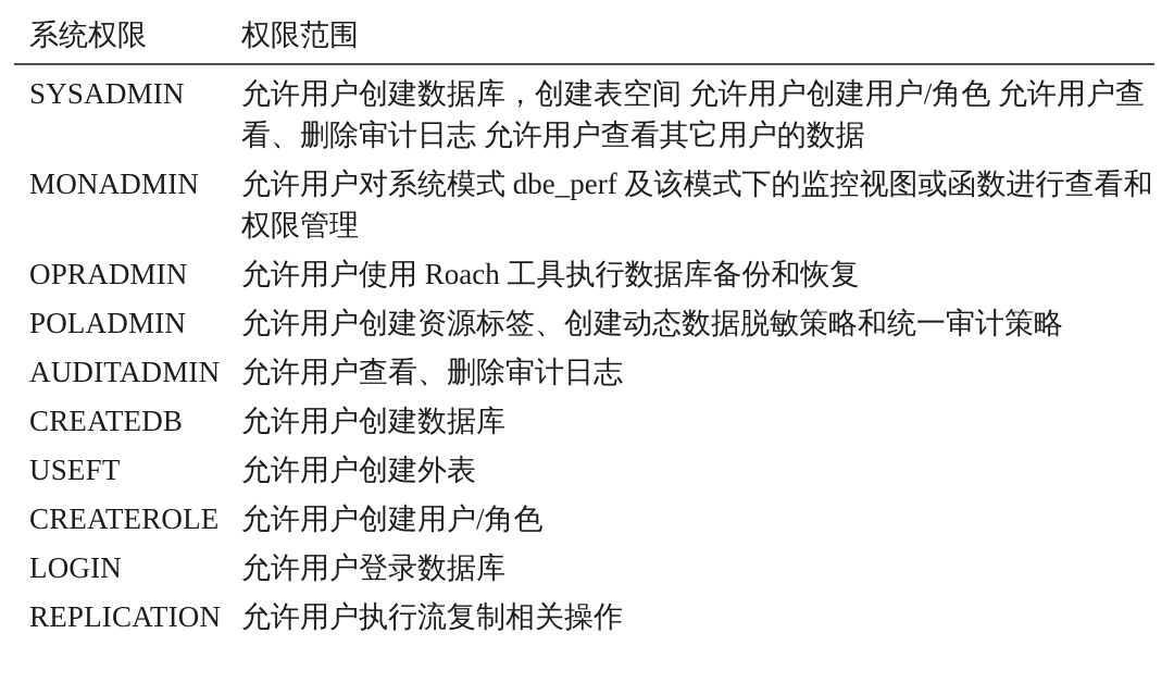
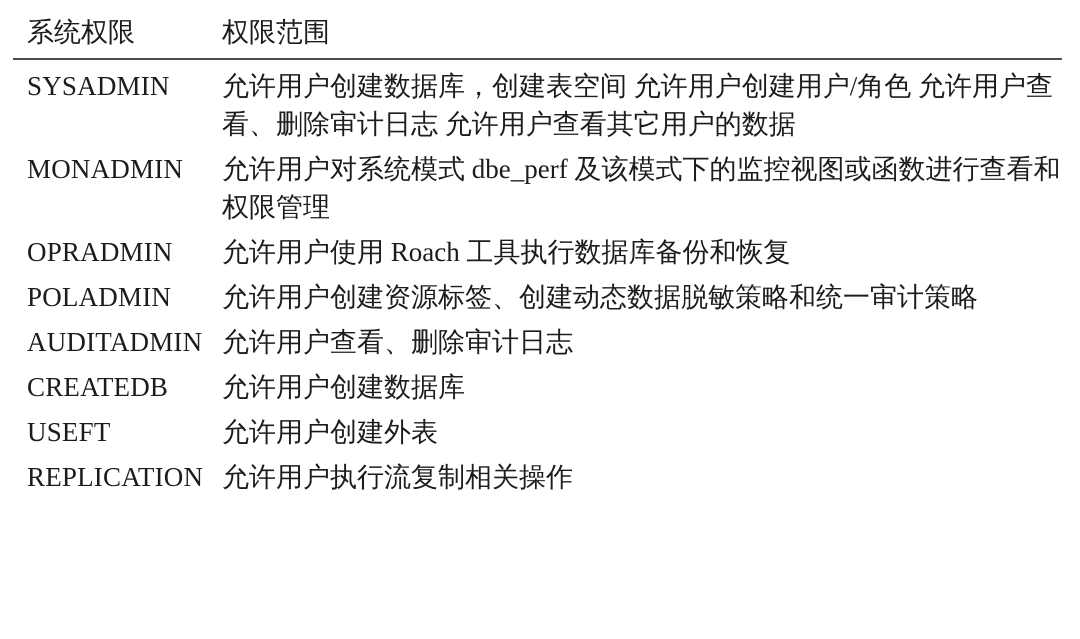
  系统权限	权限范围
  SYSADMIN	允许用户创建数据库，创建表空间 允许用户创建用户/角色 允许用户查看、删除审计日志 允许用户查看其它用户的数据
  MONADMIN	允许用户对系统模式 dbe_perf 及该模式下的监控视图或函数进行查看和权限管理
  OPRADMIN	允许用户使用 Roach 工具执行数据库备份和恢复
  POLADMIN	允许用户创建资源标签、创建动态数据脱敏策略和统一审计策略
  AUDITADMIN	允许用户查看、删除审计日志
  CREATEDB	允许用户创建数据库
  USEFT	允许用户创建外表
- CREATEROLE	允许用户创建用户/角色
- LOGIN	允许用户登录数据库
  REPLICATION	允许用户执行流复制相关操作
